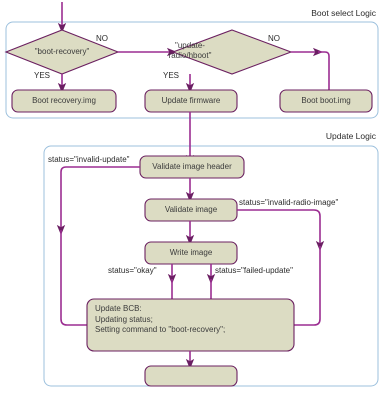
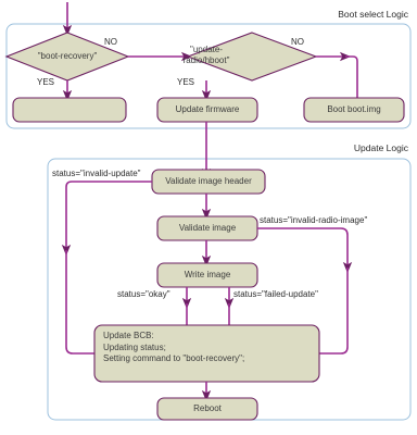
  Boot select Logic
  Update Logic
  "boot-recovery"
  "update-
  radio/hboot"
- Boot recovery.img
  Update firmware
  Boot boot.img
  Validate image header
  Validate image
  Write image
  Update BCB:
  Updating status;
  Setting command to "boot-recovery";
+ Reboot
  YES
  NO
  YES
  NO
  status="invalid-update"
  status="invalid-radio-image"
  status="okay"
  status="failed-update"
